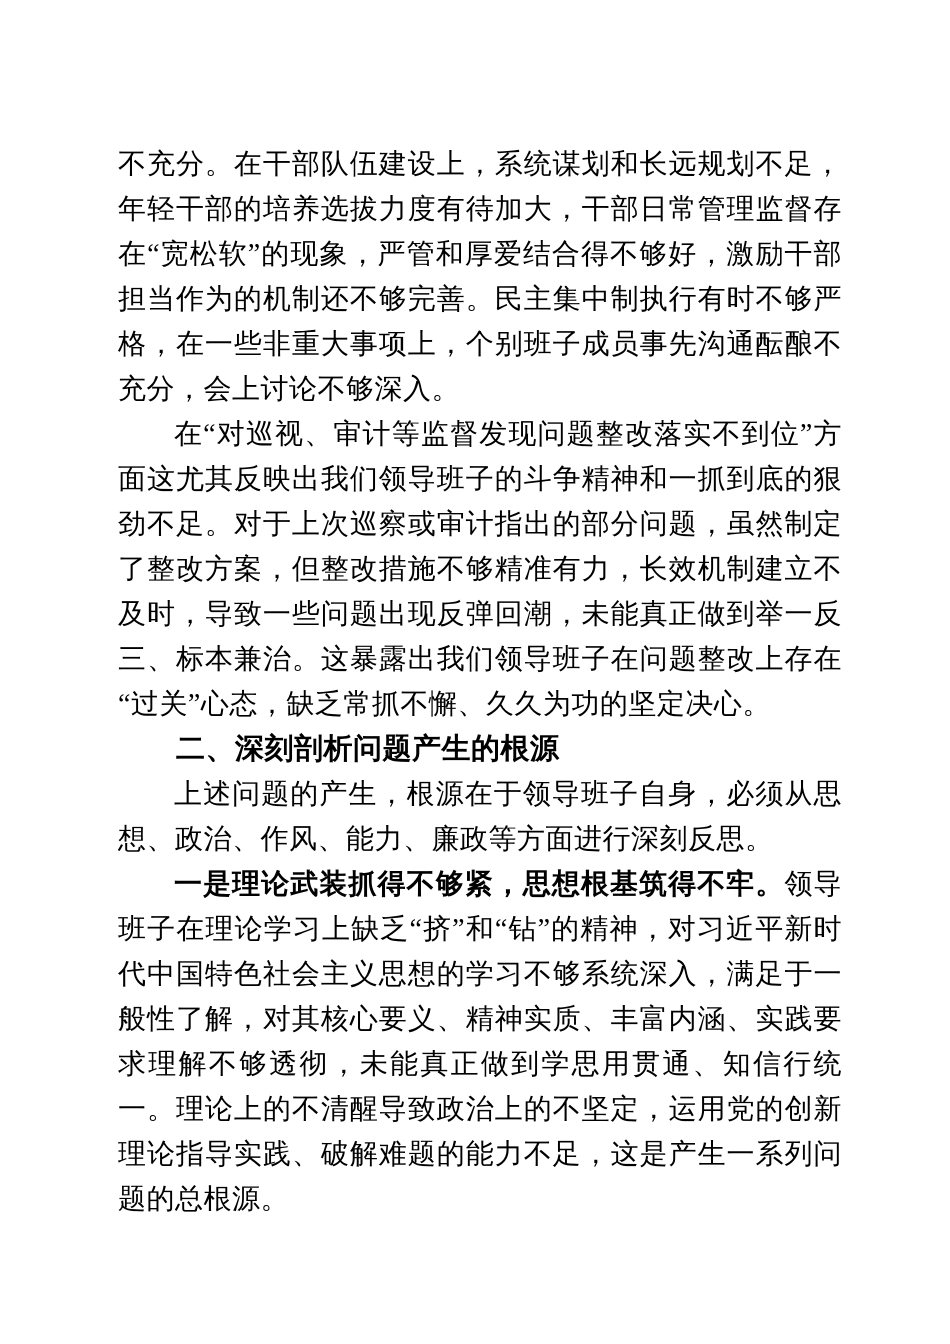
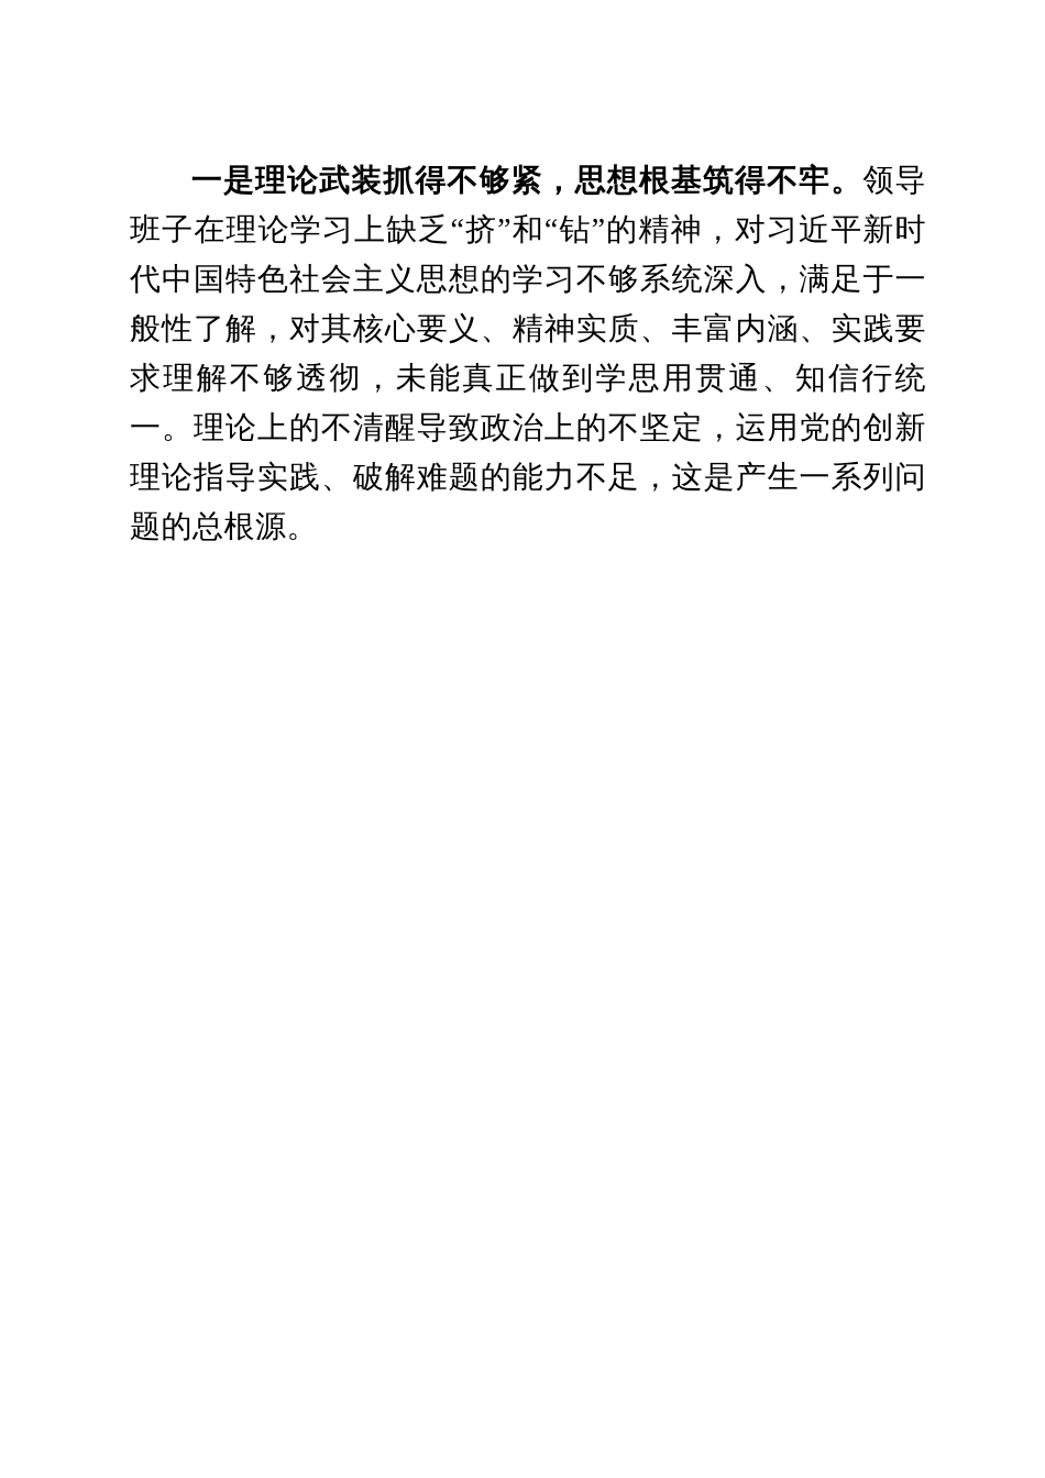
- 不充分。在干部队伍建设上，系统谋划和长远规划不足，年轻干部的培养选拔力度有待加大，干部日常管理监督存在“宽松软”的现象，严管和厚爱结合得不够好，激励干部担当作为的机制还不够完善。民主集中制执行有时不够严格，在一些非重大事项上，个别班子成员事先沟通酝酿不充分，会上讨论不够深入。
- 在“对巡视、审计等监督发现问题整改落实不到位”方面这尤其反映出我们领导班子的斗争精神和一抓到底的狠劲不足。对于上次巡察或审计指出的部分问题，虽然制定了整改方案，但整改措施不够精准有力，长效机制建立不及时，导致一些问题出现反弹回潮，未能真正做到举一反三、标本兼治。这暴露出我们领导班子在问题整改上存在“过关”心态，缺乏常抓不懈、久久为功的坚定决心。
- 二、深刻剖析问题产生的根源
- 上述问题的产生，根源在于领导班子自身，必须从思想、政治、作风、能力、廉政等方面进行深刻反思。
  一是理论武装抓得不够紧，思想根基筑得不牢。领导班子在理论学习上缺乏“挤”和“钻”的精神，对习近平新时代中国特色社会主义思想的学习不够系统深入，满足于一般性了解，对其核心要义、精神实质、丰富内涵、实践要求理解不够透彻，未能真正做到学思用贯通、知信行统一。理论上的不清醒导致政治上的不坚定，运用党的创新理论指导实践、破解难题的能力不足，这是产生一系列问题的总根源。
